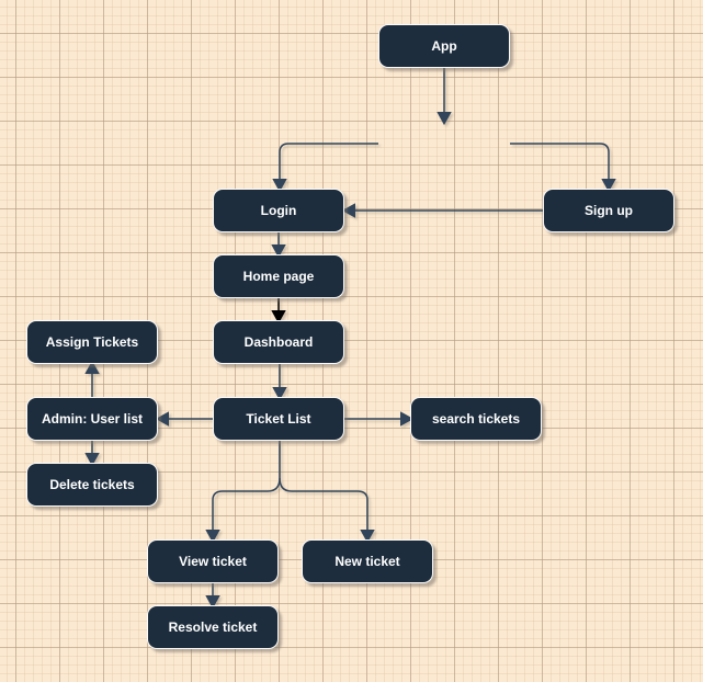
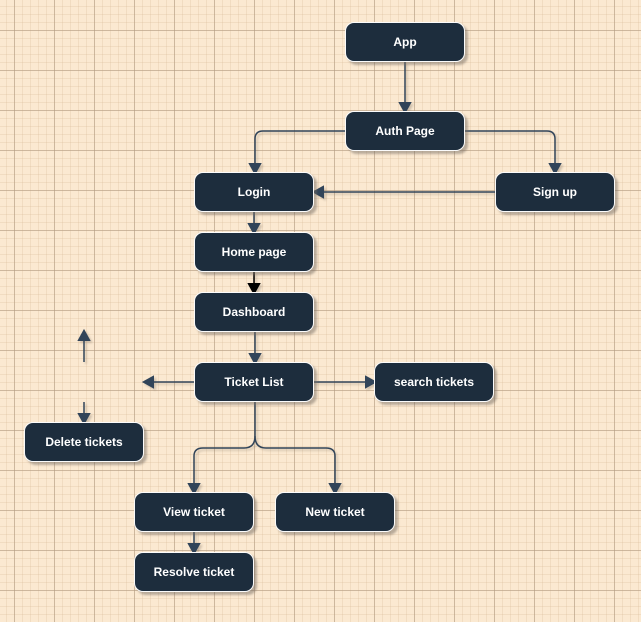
  App
+ Auth Page
  Login
  Sign up
  Home page
  Dashboard
- Assign Tickets
- Admin: User list
  Ticket List
  search tickets
  Delete tickets
  View ticket
  New ticket
  Resolve ticket
